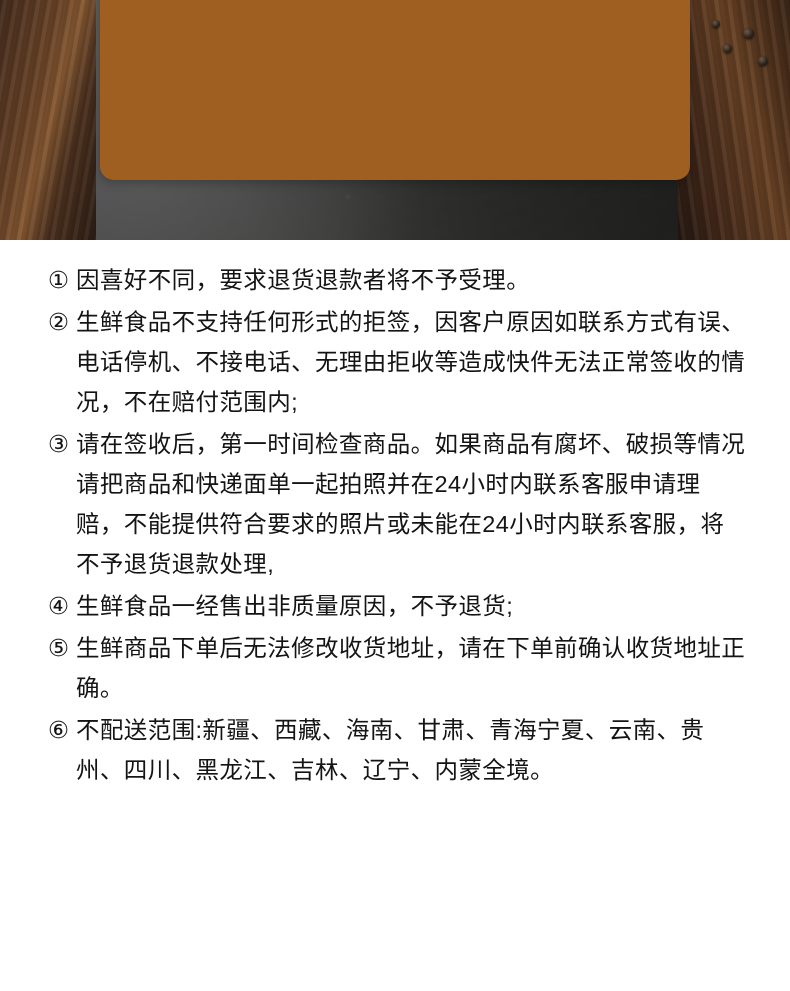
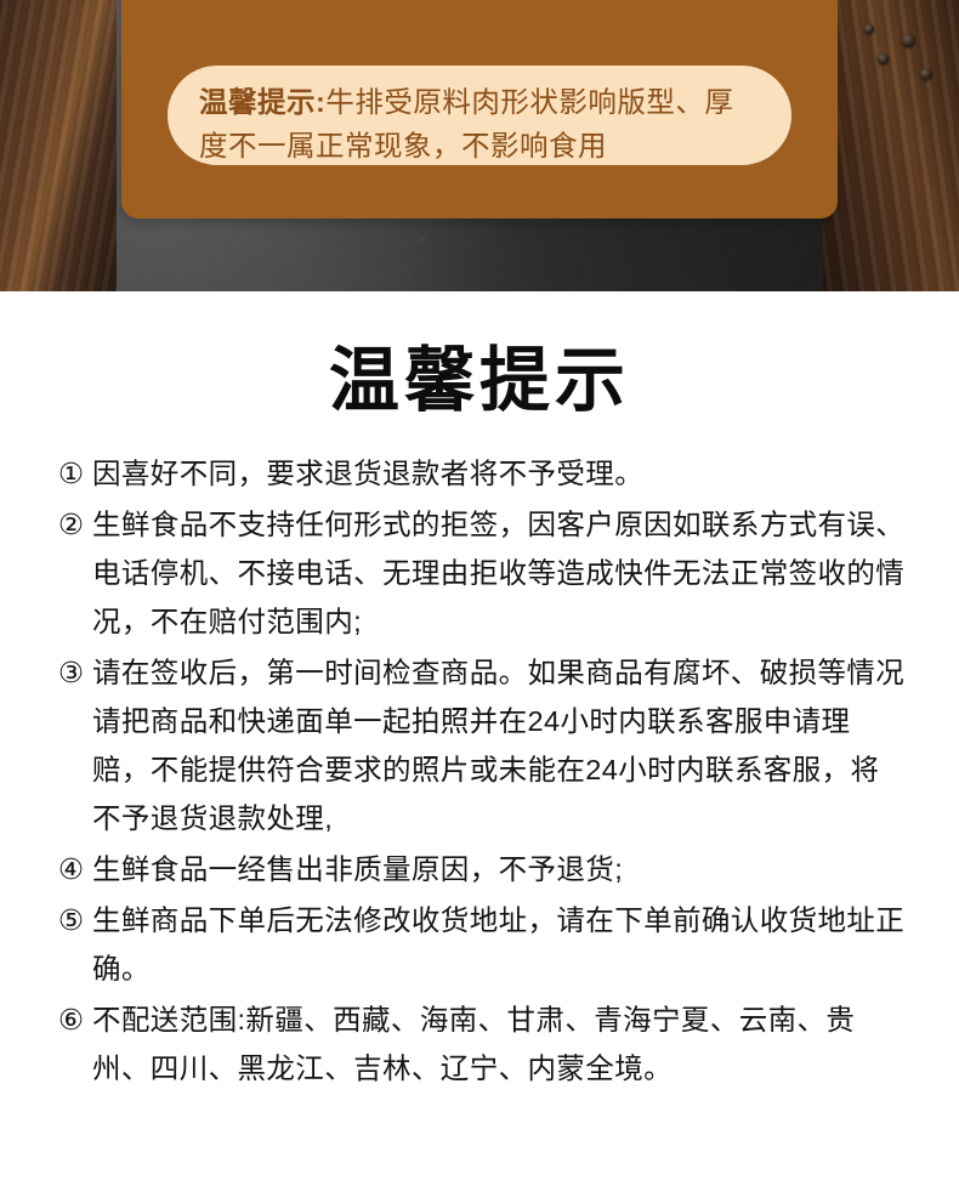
+ 温馨提示:牛排受原料肉形状影响版型、厚度不一属正常现象，不影响食用
+ 温馨提示
  ①
  因喜好不同，要求退货退款者将不予受理。
  ②
  生鲜食品不支持任何形式的拒签，因客户原因如联系方式有误、电话停机、不接电话、无理由拒收等造成快件无法正常签收的情况，不在赔付范围内;
  ③
  请在签收后，第一时间检查商品。如果商品有腐坏、破损等情况请把商品和快递面单一起拍照并在24小时内联系客服申请理赔，不能提供符合要求的照片或未能在24小时内联系客服，将不予退货退款处理,
  ④
  生鲜食品一经售出非质量原因，不予退货;
  ⑤
  生鲜商品下单后无法修改收货地址，请在下单前确认收货地址正确。
  ⑥
  不配送范围:新疆、西藏、海南、甘肃、青海宁夏、云南、贵州、四川、黑龙江、吉林、辽宁、内蒙全境。
